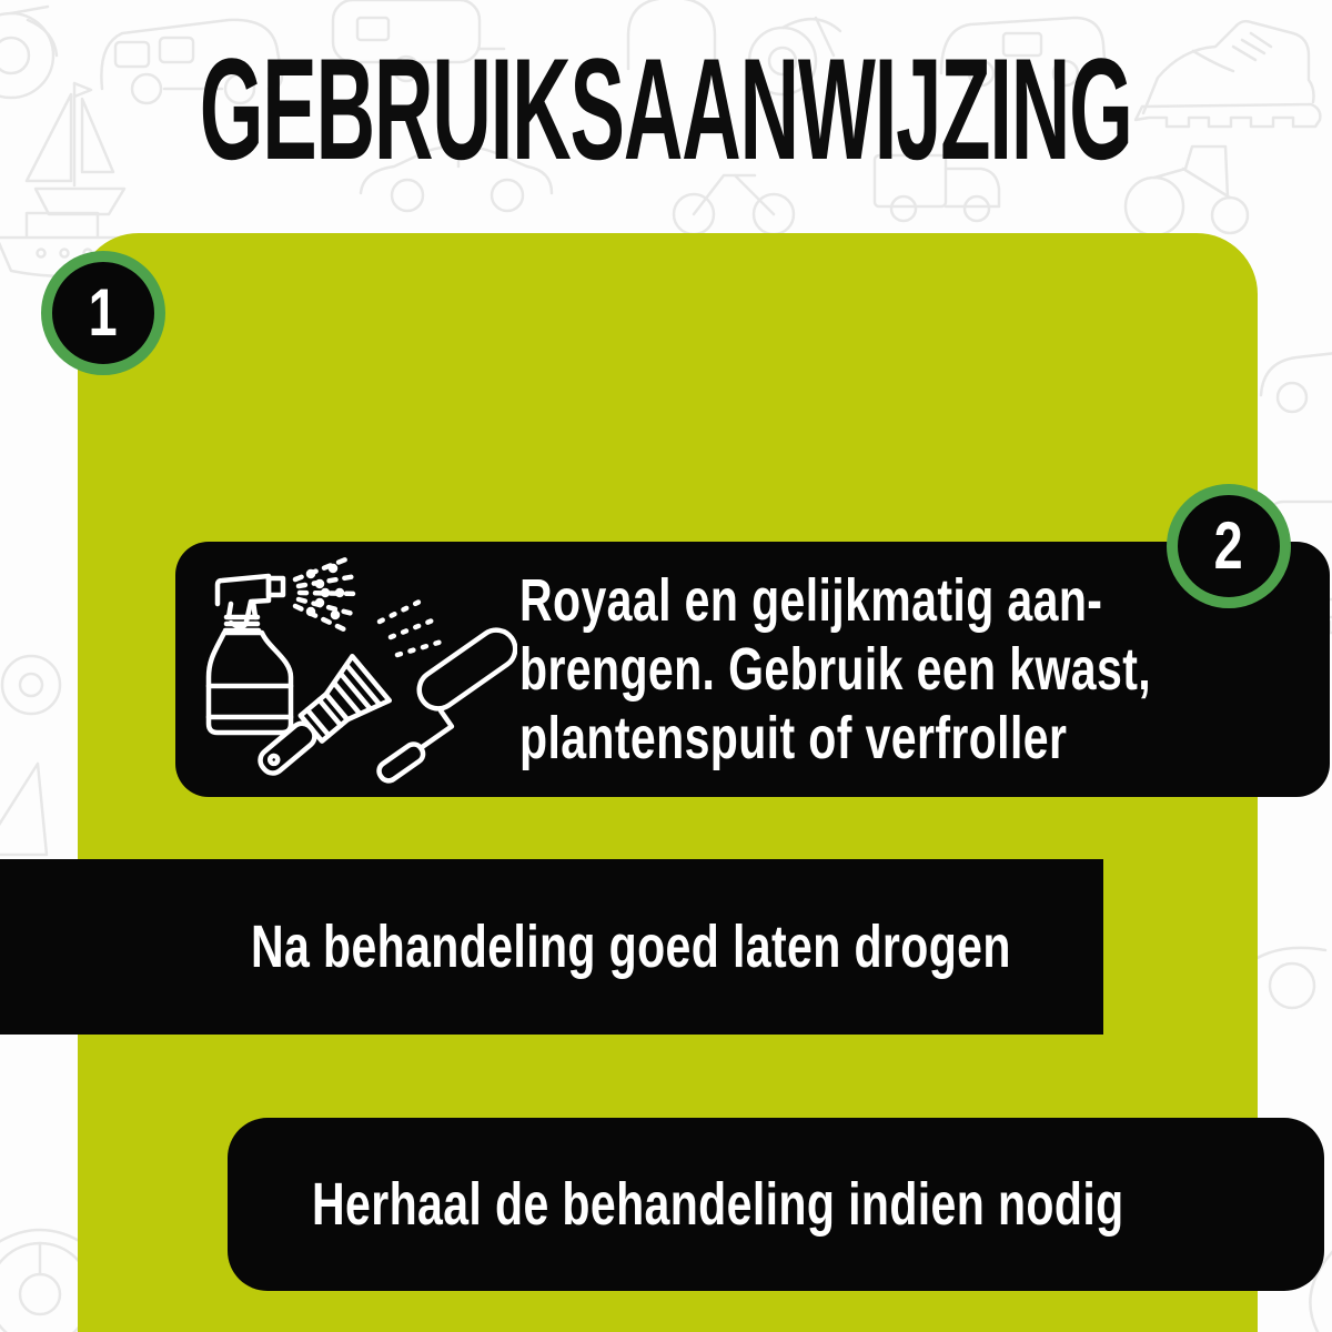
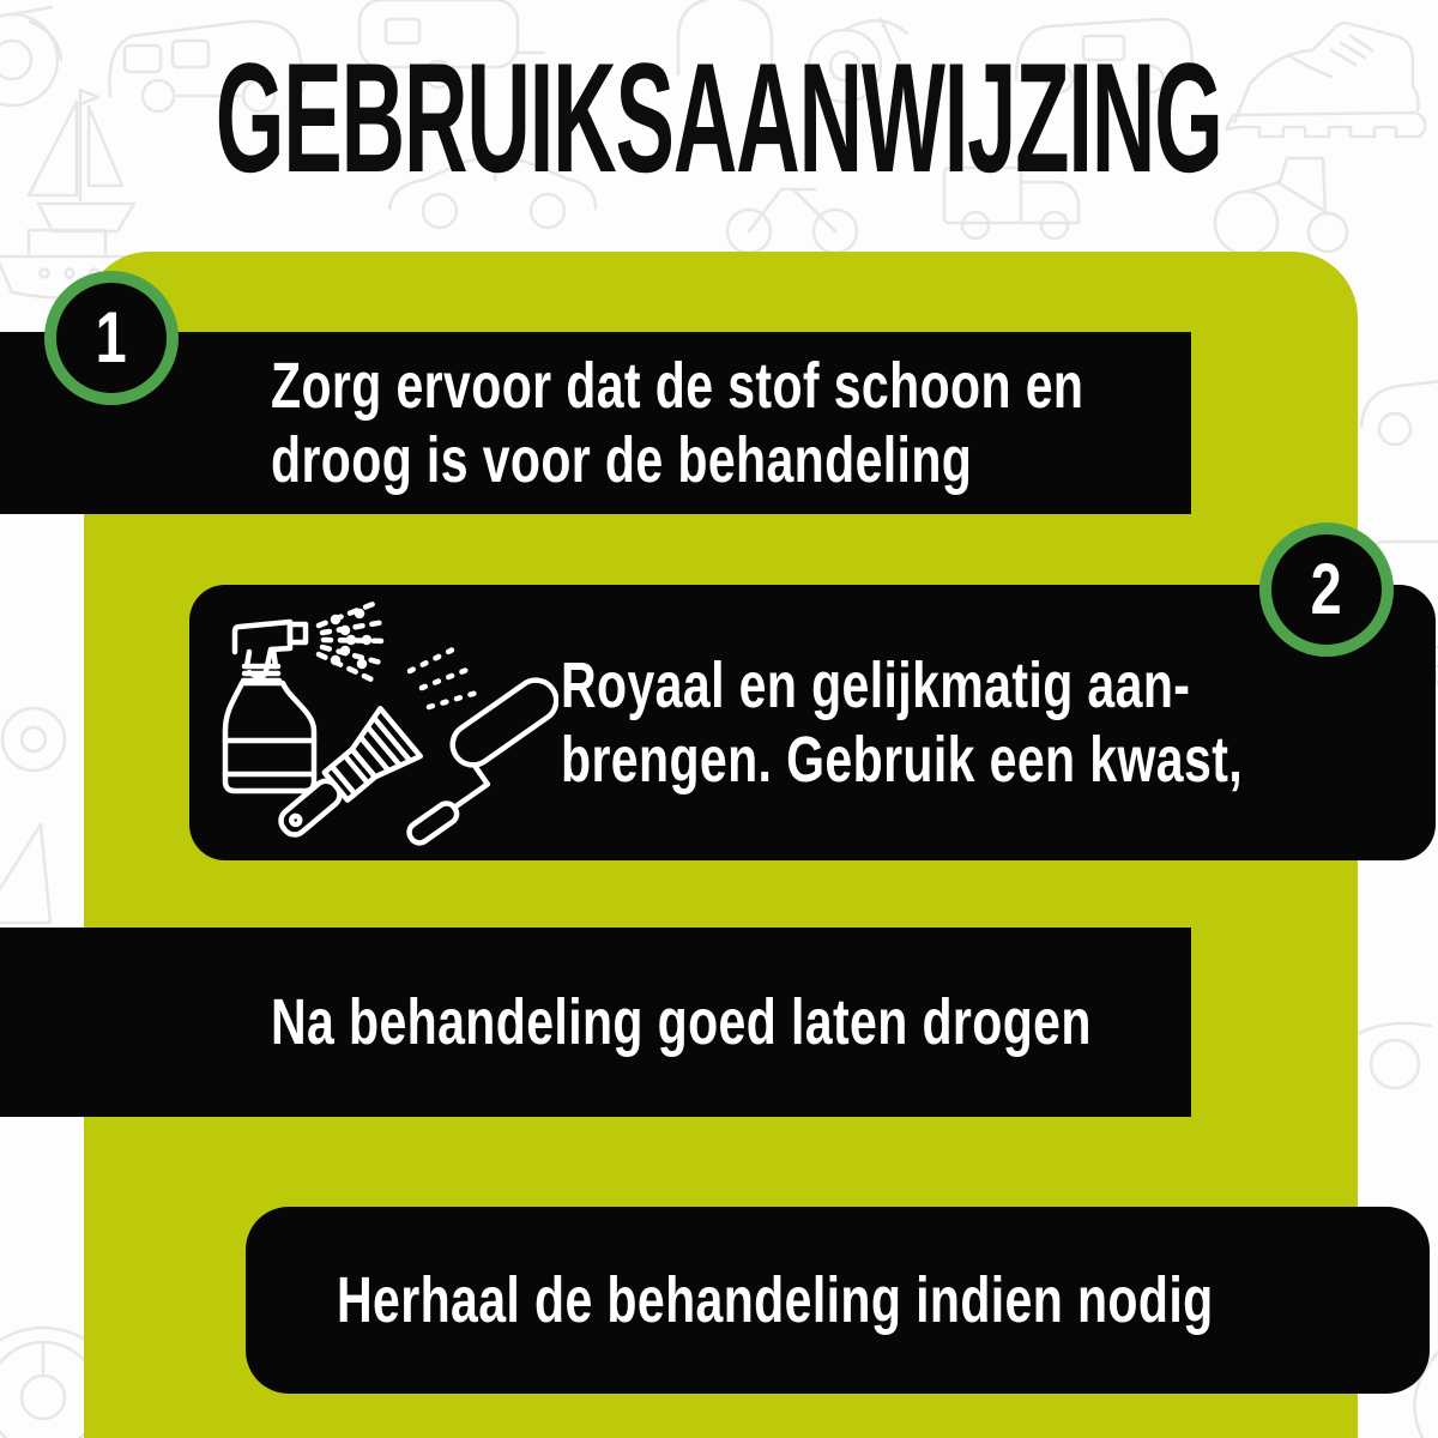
  GEBRUIKSAANWIJZING
+ Zorg ervoor dat de stof schoon en
+ droog is voor de behandeling
  Royaal en gelijkmatig aan-
  brengen. Gebruik een kwast,
- plantenspuit of verfroller
  Na behandeling goed laten drogen
  Herhaal de behandeling indien nodig
  1
  2
